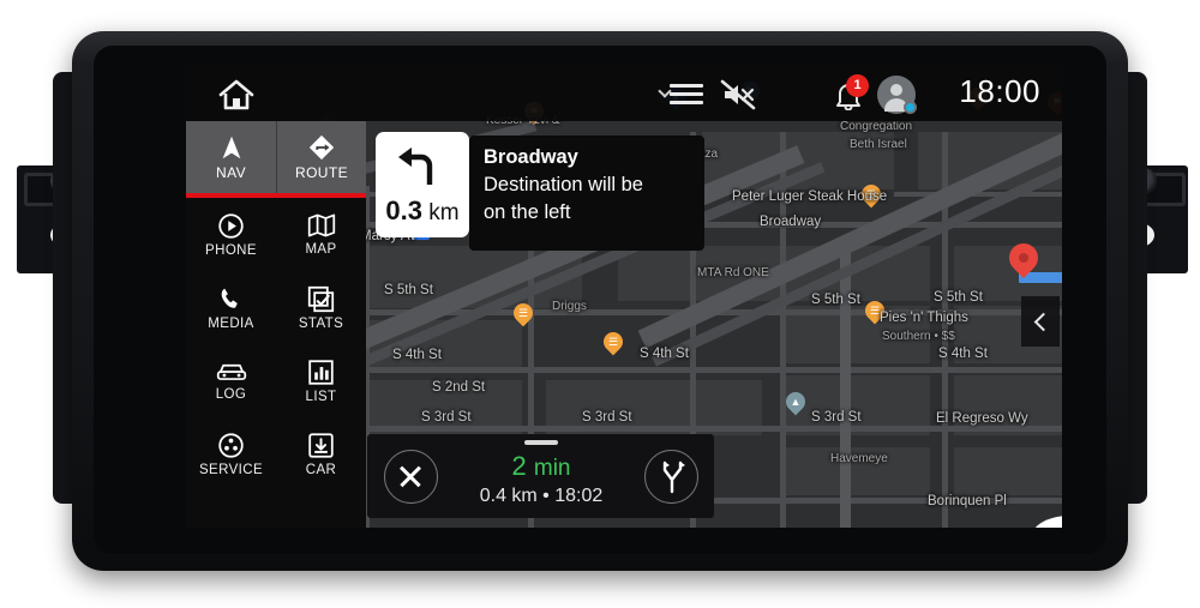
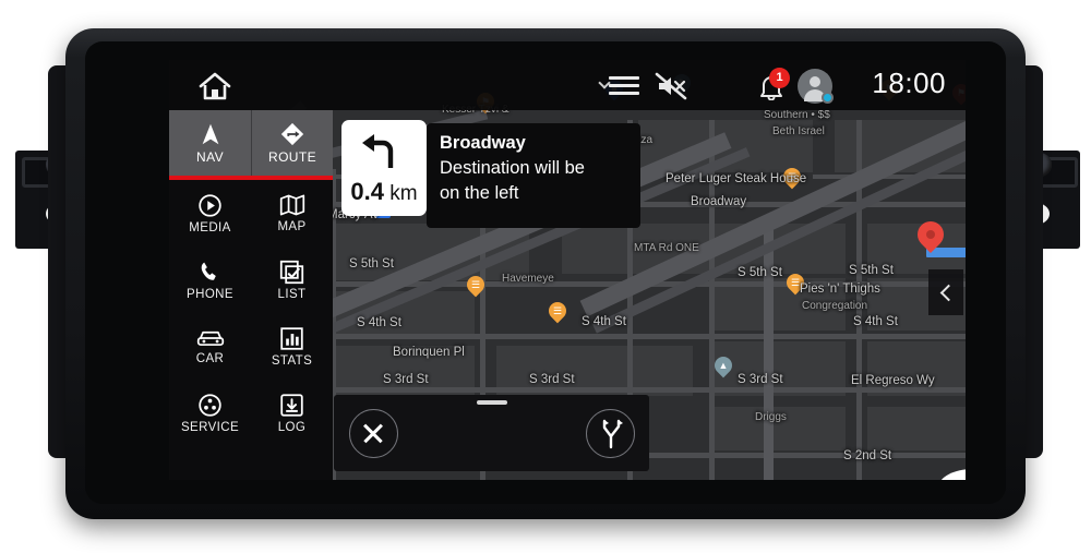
  ☰
  ☰
  ☰
  ☰
  ▲
- Congregation
+ Southern • $$
  Beth Israel
  Peter Luger Steak House
  Broadway
  S 5th St
  S 5th St
  S 5th St
  MTA Rd ONE
- Driggs
+ Havemeye
  Pies 'n' Thighs
- Southern • $$
+ Congregation
  S 4th St
  S 4th St
  S 4th St
- S 2nd St
+ Borinquen Pl
  S 3rd St
  S 3rd St
  S 3rd St
  El Regreso Wy
- Havemeye
+ Driggs
- Borinquen Pl
+ S 2nd St
  1
  18:00
  NAV
  ROUTE
- PHONE
+ MEDIA
  MAP
- MEDIA
+ PHONE
- STATS
+ LIST
- LOG
+ CAR
- LIST
+ STATS
  SERVICE
- CAR
+ LOG
- 0.3 km
+ 0.4 km
  Broadway
  Destination will be
  on the left
- 2 min
- 0.4 km • 18:02
